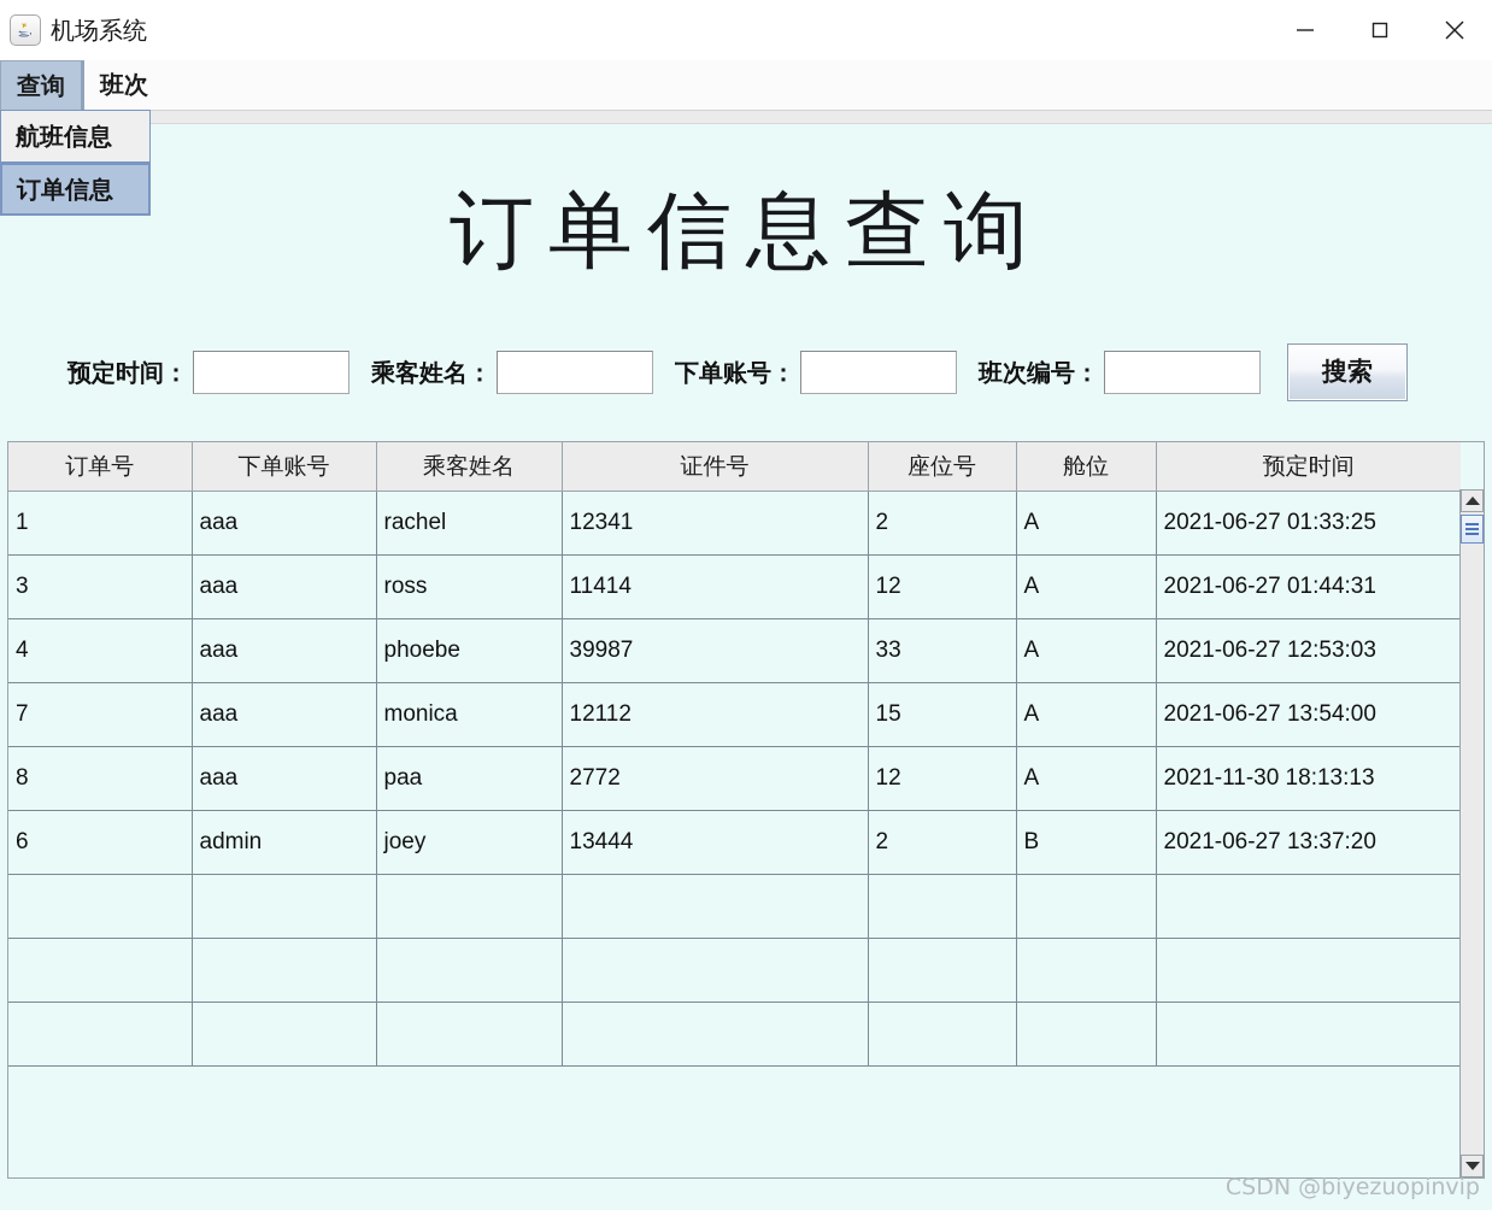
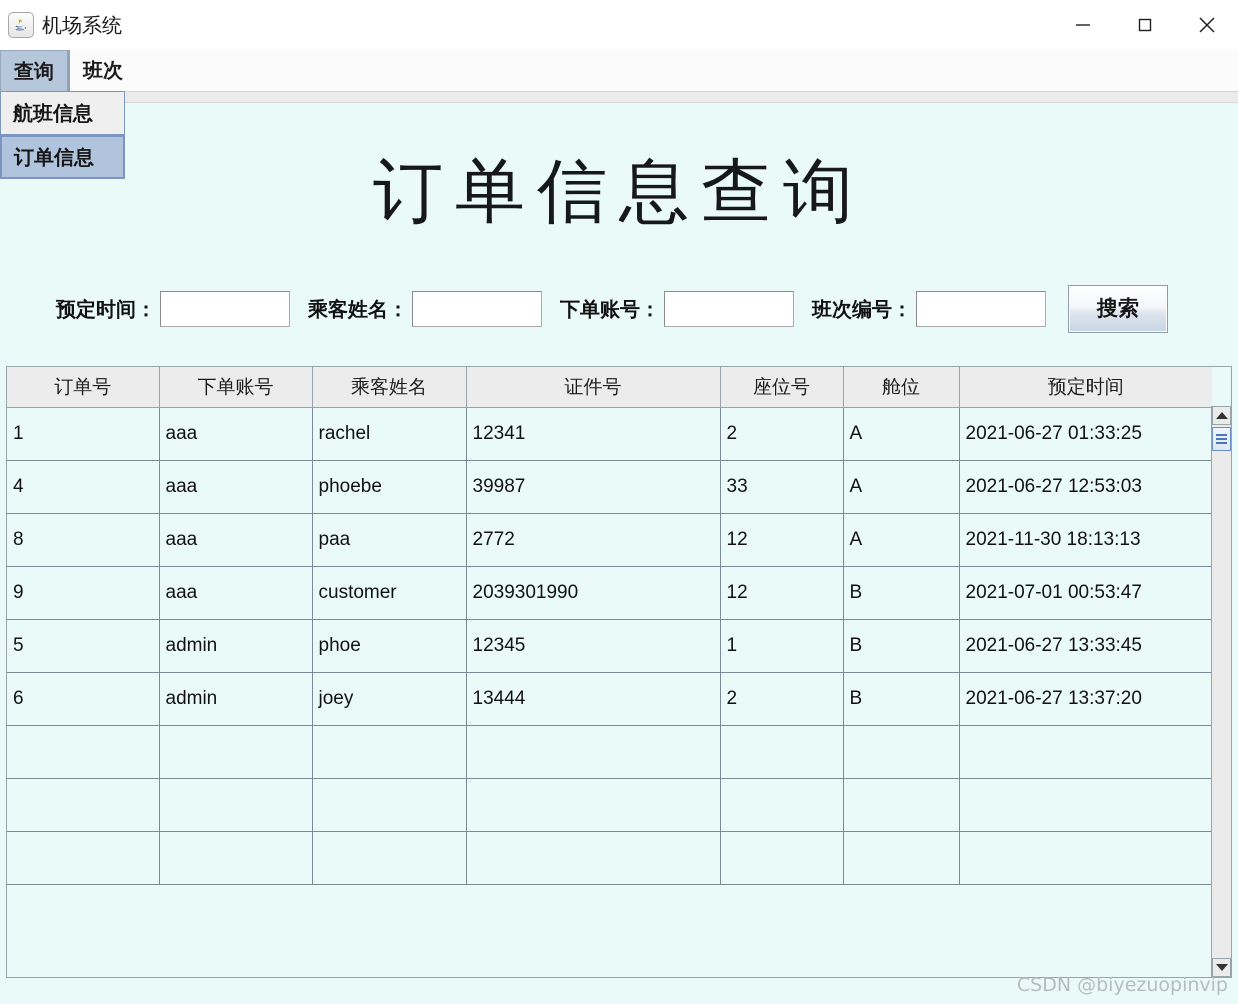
  机场系统
  查询
  班次
  订单信息查询
  预定时间：
  乘客姓名：
  下单账号：
  班次编号：
  搜索
  航班信息
  订单信息
  订单号	下单账号	乘客姓名	证件号	座位号	舱位	预定时间
  1	aaa	rachel	12341	2	A	2021-06-27 01:33:25
- 3	aaa	ross	11414	12	A	2021-06-27 01:44:31
  4	aaa	phoebe	39987	33	A	2021-06-27 12:53:03
- 7	aaa	monica	12112	15	A	2021-06-27 13:54:00
  8	aaa	paa	2772	12	A	2021-11-30 18:13:13
+ 9	aaa	customer	2039301990	12	B	2021-07-01 00:53:47
+ 5	admin	phoe	12345	1	B	2021-06-27 13:33:45
  6	admin	joey	13444	2	B	2021-06-27 13:37:20
  CSDN @biyezuopinvip
